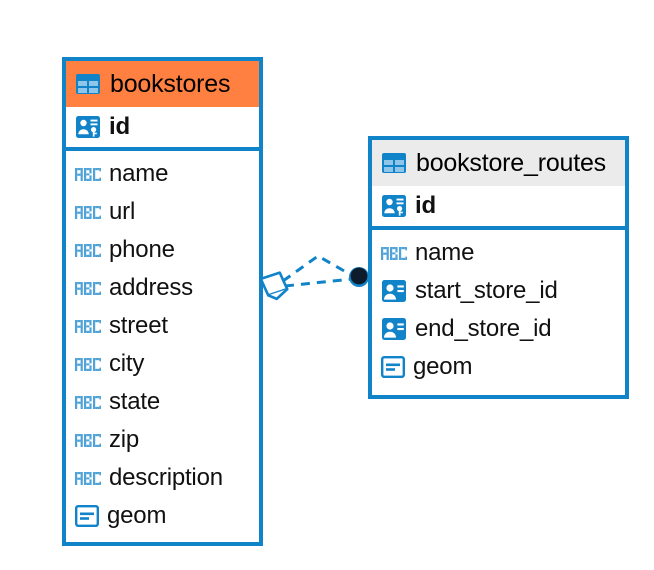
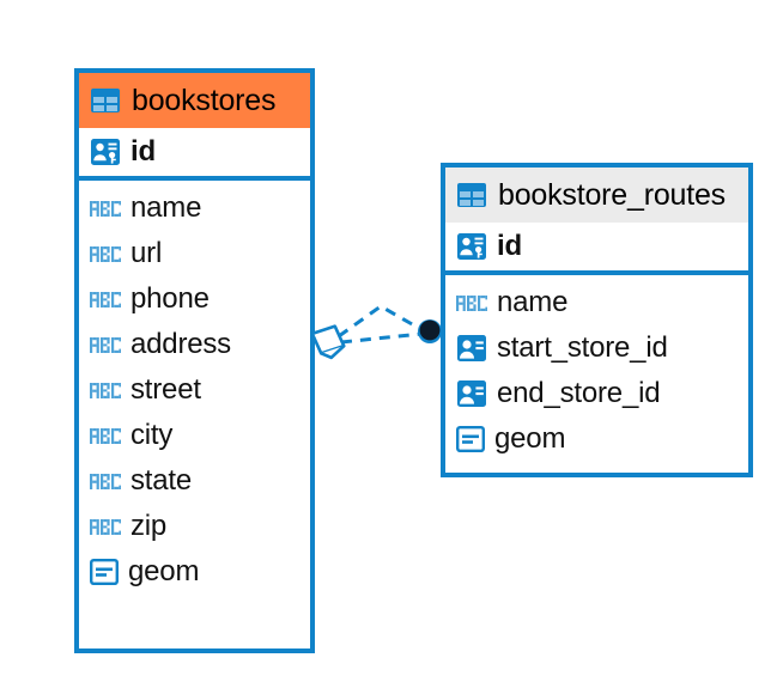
  bookstores
  id
  name
  url
  phone
  address
  street
  city
  state
  zip
- description
  geom
  bookstore_routes
  id
  name
  start_store_id
  end_store_id
  geom
